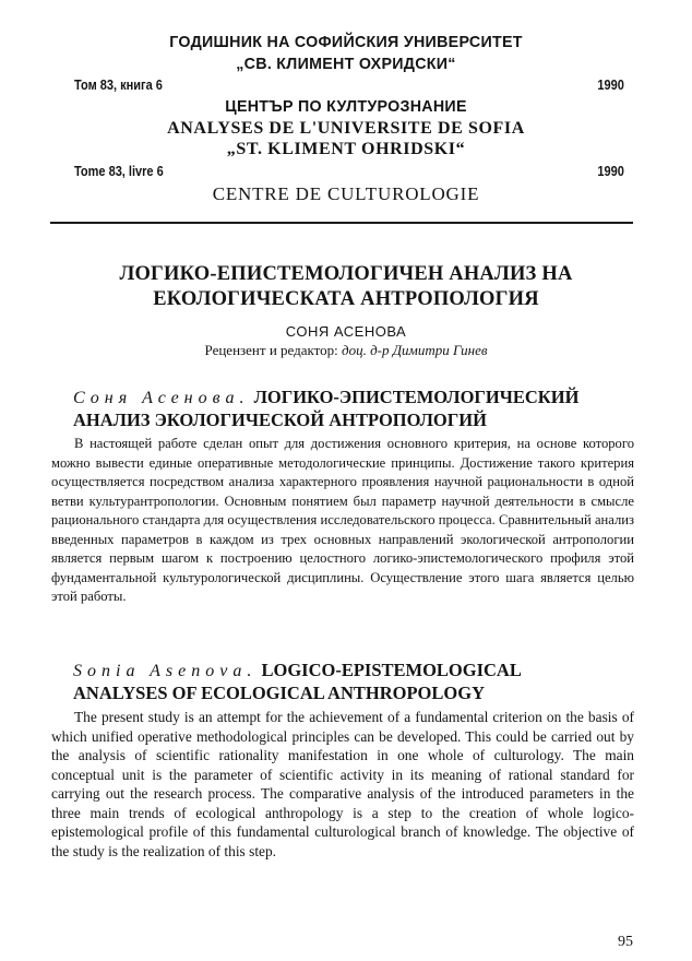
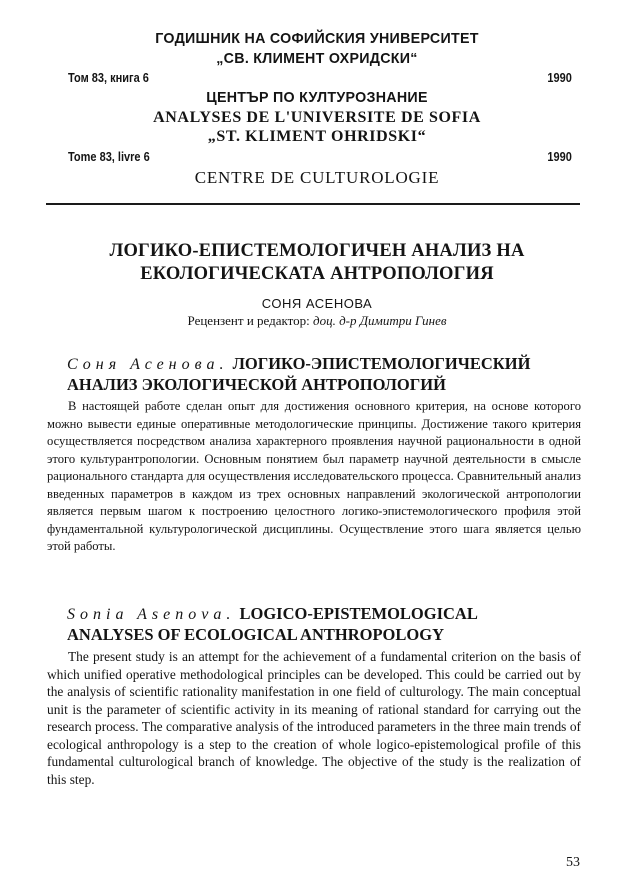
  ГОДИШНИК НА СОФИЙСКИЯ УНИВЕРСИТЕТ
  „СВ. КЛИМЕНТ ОХРИДСКИ“
  Том 83, книга 6
  1990
  ЦЕНТЪР ПО КУЛТУРОЗНАНИЕ
  ANALYSES DE L'UNIVERSITE DE SOFIA
  „ST. KLIMENT OHRIDSKI“
  Tome 83, livre 6
  1990
  CENTRE DE CULTUROLOGIE
  ЛОГИКО-ЕПИСТЕМОЛОГИЧЕН АНАЛИЗ НА
  ЕКОЛОГИЧЕСКАТА АНТРОПОЛОГИЯ
  СОНЯ АСЕНОВА
  Рецензент и редактор: доц. д-р Димитри Гинев
  Соня Асенова. ЛОГИКО-ЭПИСТЕМОЛОГИЧЕСКИЙ
  АНАЛИЗ ЭКОЛОГИЧЕСКОЙ АНТРОПОЛОГИЙ
- В настоящей работе сделан опыт для достижения основного критерия, на основе которого можно вывести единые оперативные методологические принципы. Достижение такого критерия осуществляется посредством анализа характерного проявления научной рациональности в одной ветви культурантропологии. Основным понятием был параметр научной деятельности в смысле рационального стандарта для осуществления исследовательского процесса. Сравнительный анализ введенных параметров в каждом из трех основных направлений экологической антропологии является первым шагом к построению целостного логико-эпистемологического профиля этой фундаментальной культурологической дисциплины. Осуществление этого шага является целью этой работы.
+ В настоящей работе сделан опыт для достижения основного критерия, на основе которого можно вывести единые оперативные методологические принципы. Достижение такого критерия осуществляется посредством анализа характерного проявления научной рациональности в одной этого культурантропологии. Основным понятием был параметр научной деятельности в смысле рационального стандарта для осуществления исследовательского процесса. Сравнительный анализ введенных параметров в каждом из трех основных направлений экологической антропологии является первым шагом к построению целостного логико-эпистемологического профиля этой фундаментальной культурологической дисциплины. Осуществление этого шага является целью этой работы.
  Sonia Asenova. LOGICO-EPISTEMOLOGICAL
  ANALYSES OF ECOLOGICAL ANTHROPOLOGY
- The present study is an attempt for the achievement of a fundamental criterion on the basis of which unified operative methodological principles can be developed. This could be carried out by the analysis of scientific rationality manifestation in one whole of culturology. The main conceptual unit is the parameter of scientific activity in its meaning of rational standard for carrying out the research process. The comparative analysis of the introduced parameters in the three main trends of ecological anthropology is a step to the creation of whole logico-epistemological profile of this fundamental culturological branch of knowledge. The objective of the study is the realization of this step.
+ The present study is an attempt for the achievement of a fundamental criterion on the basis of which unified operative methodological principles can be developed. This could be carried out by the analysis of scientific rationality manifestation in one field of culturology. The main conceptual unit is the parameter of scientific activity in its meaning of rational standard for carrying out the research process. The comparative analysis of the introduced parameters in the three main trends of ecological anthropology is a step to the creation of whole logico-epistemological profile of this fundamental culturological branch of knowledge. The objective of the study is the realization of this step.
- 95
+ 53
